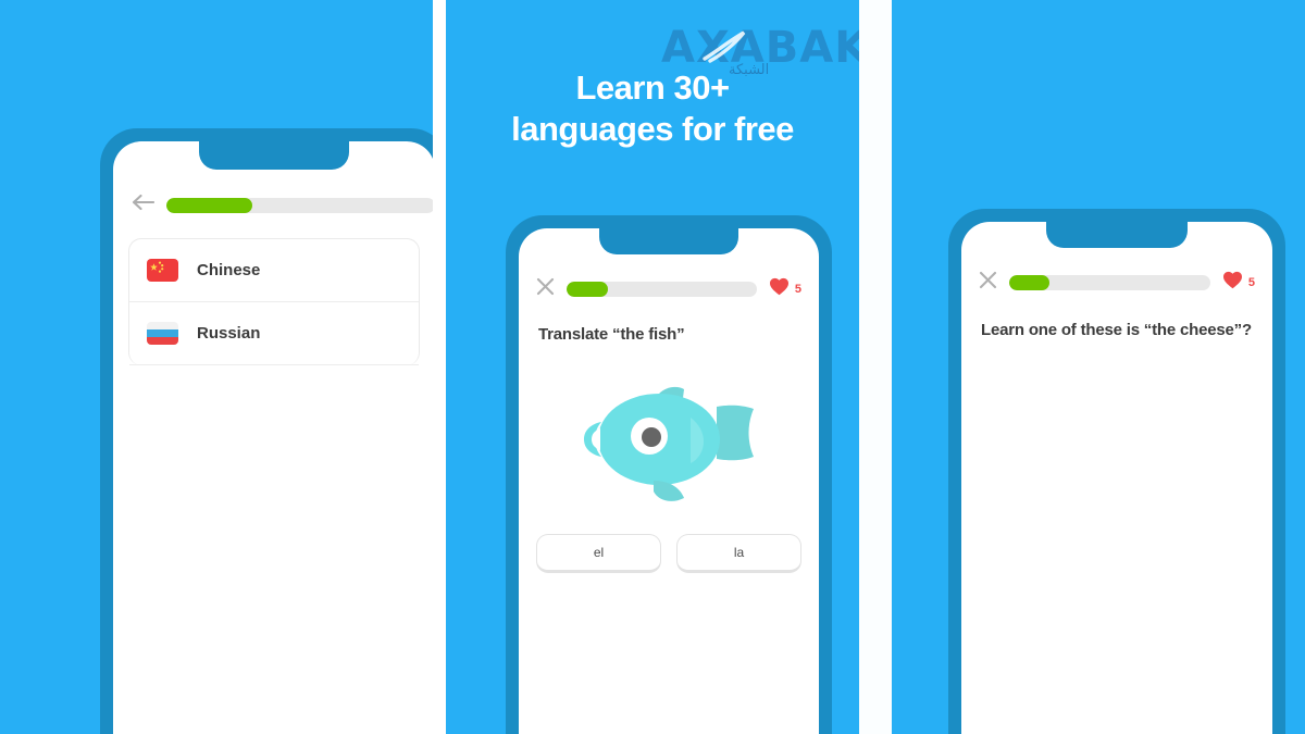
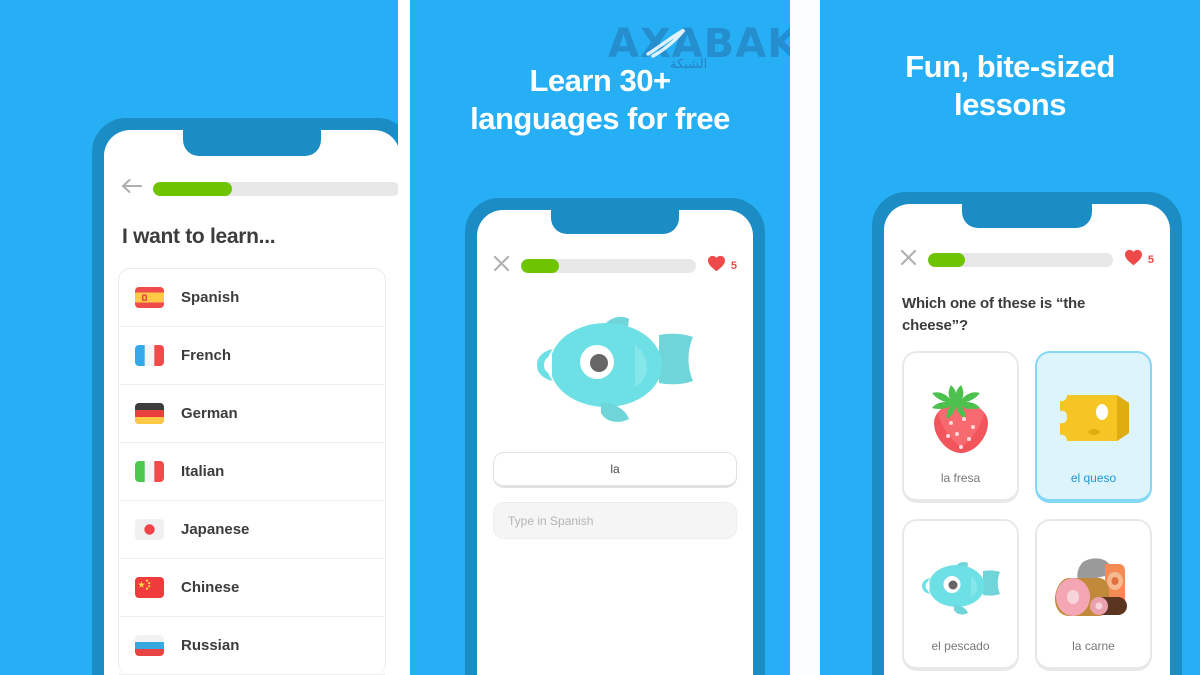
+ I want to learn...
+ Spanish
+ French
+ German
+ Italian
+ Japanese
  Chinese
  Russian
  AXABAK
  الشبكة
  Learn 30+
  languages for free
  5
- Translate “the fish”
- el
  la
+ Type in Spanish
+ Fun, bite-sized
+ lessons
  5
- Learn one of these is “the cheese”?
+ Which one of these is “the cheese”?
+ la fresa
+ el queso
+ el pescado
+ la carne
